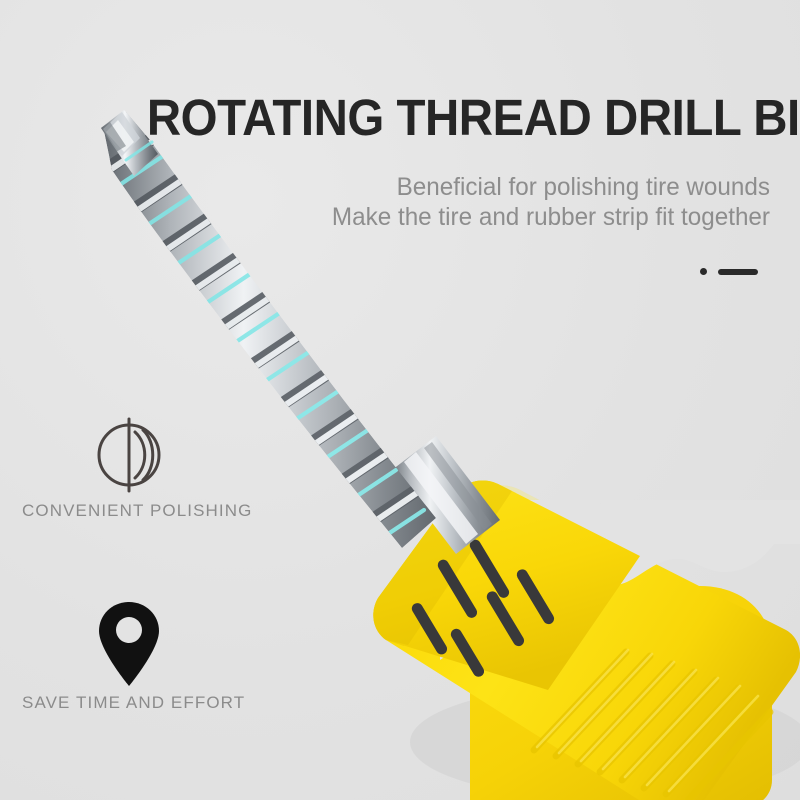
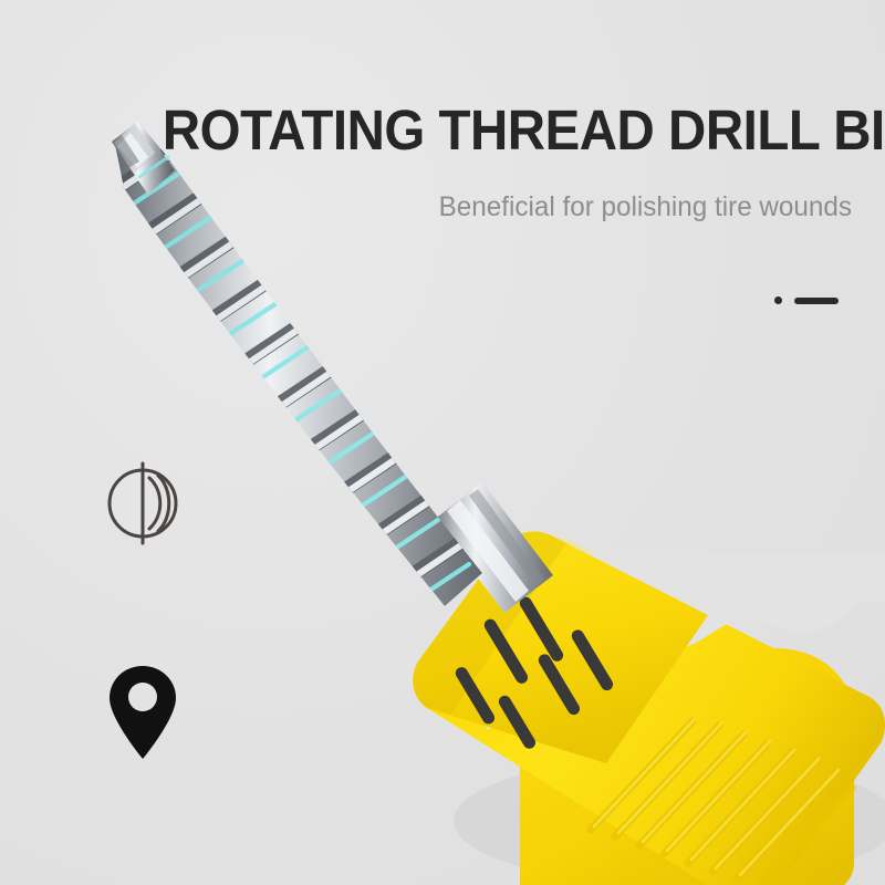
  ROTATING THREAD DRILL BI
  Beneficial for polishing tire wounds
- Make the tire and rubber strip fit together
- CONVENIENT POLISHING
- SAVE TIME AND EFFORT
